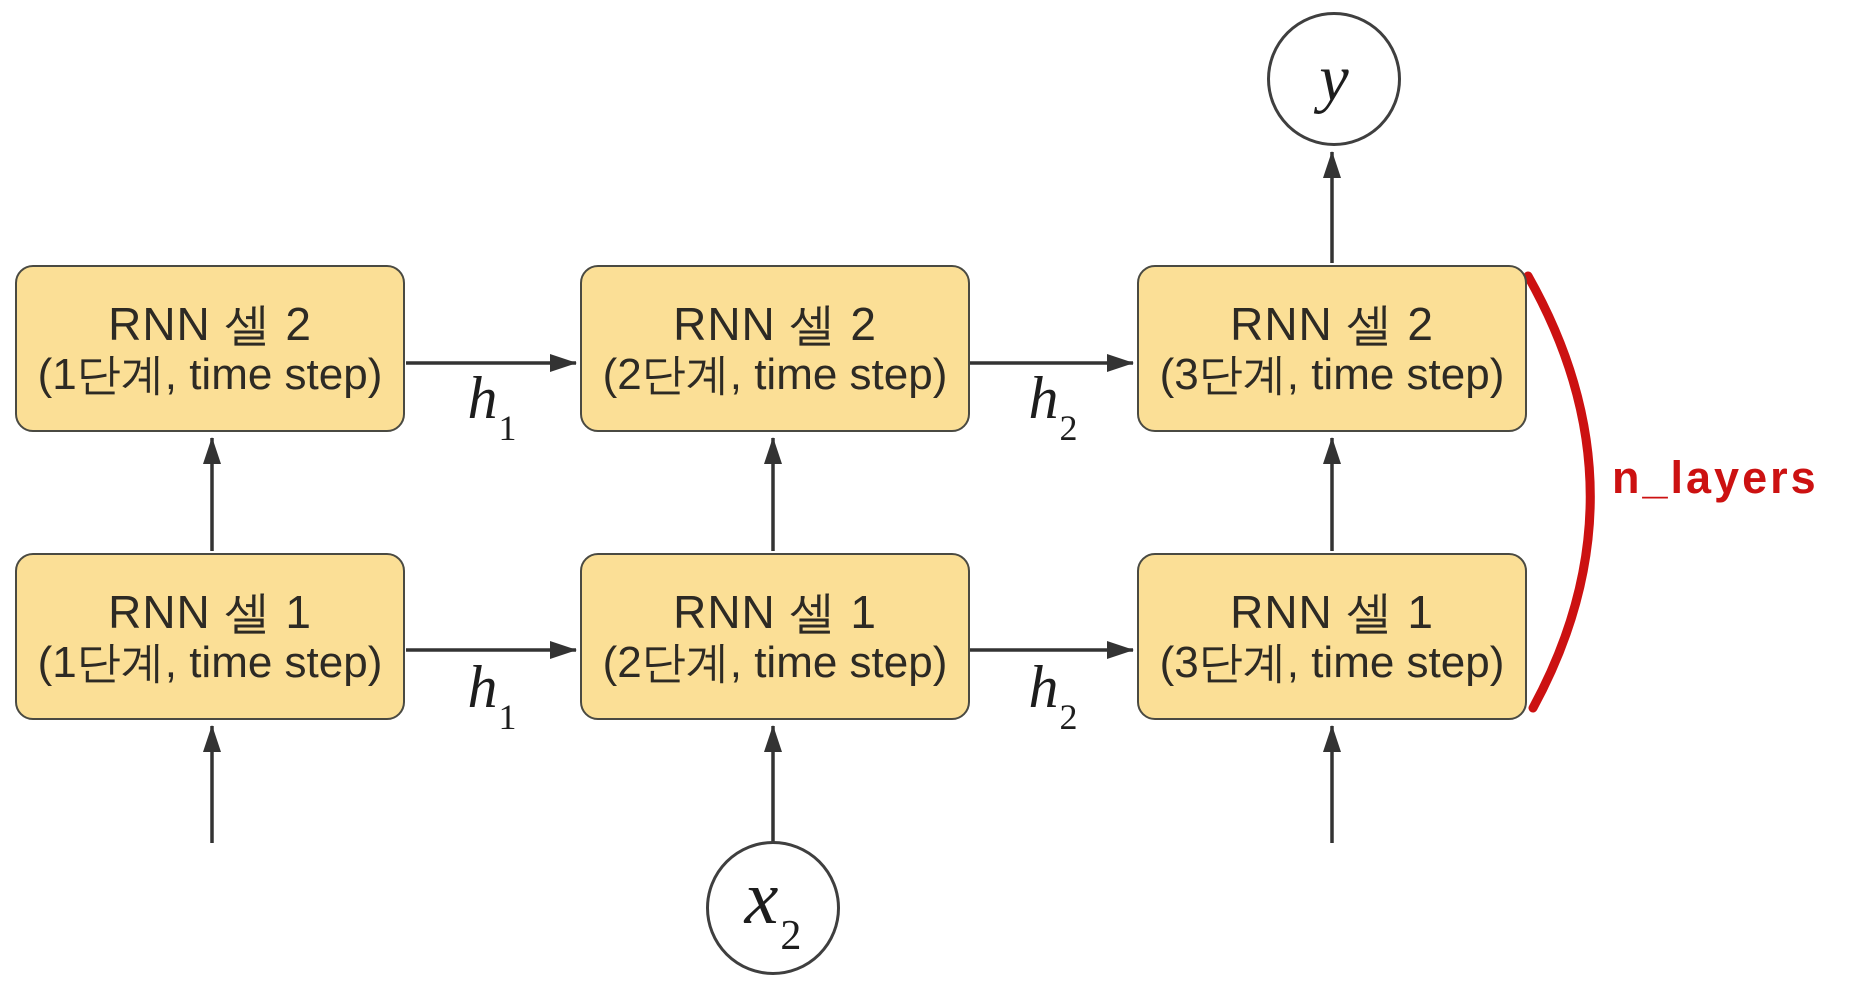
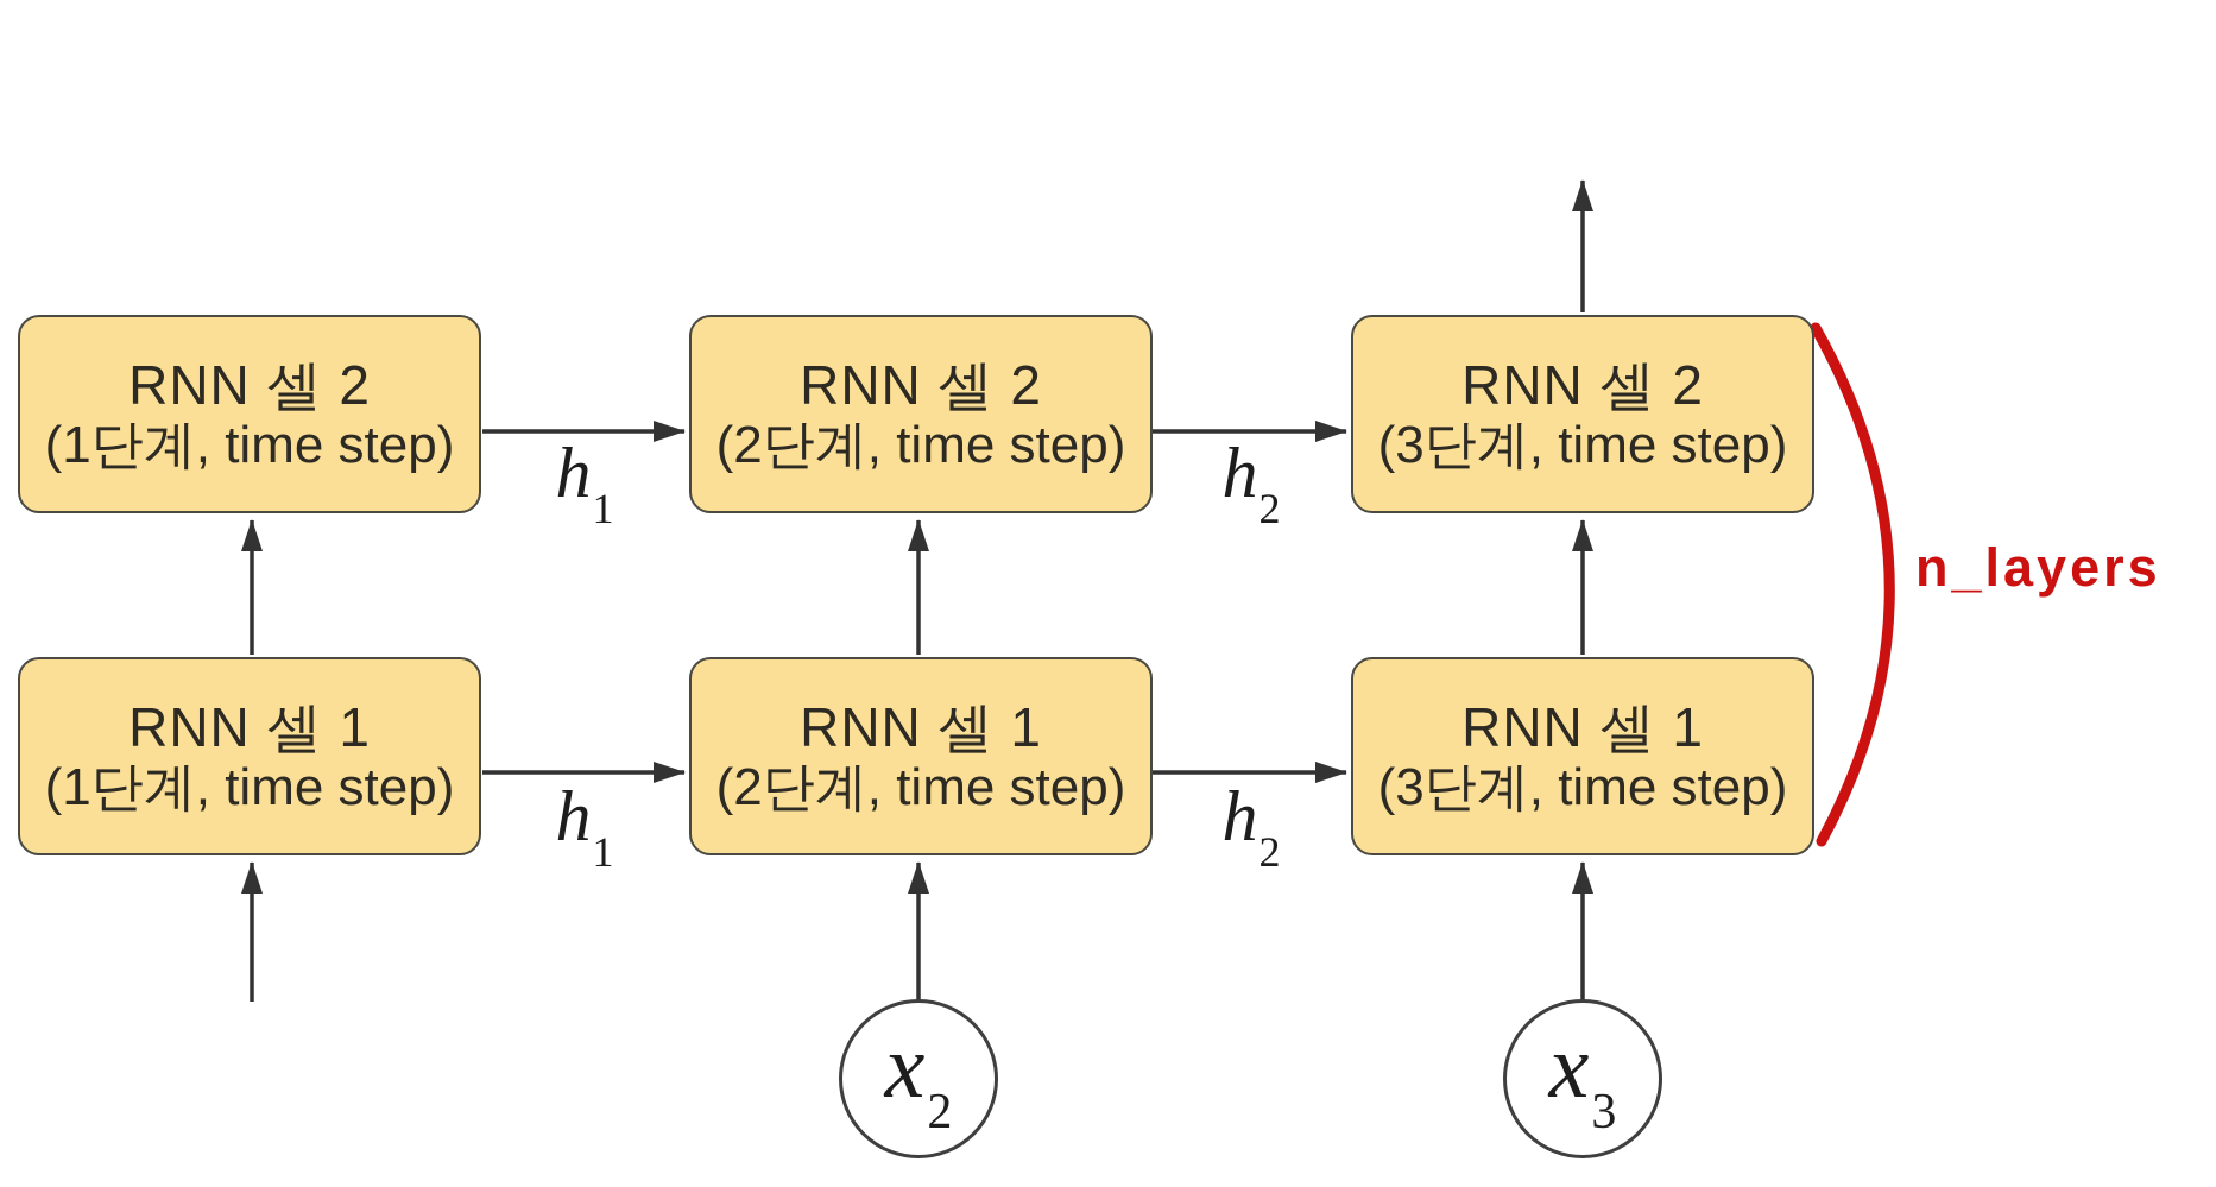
  RNN 셀 2
  (1단계, time step)
  RNN 셀 2
  (2단계, time step)
  RNN 셀 2
  (3단계, time step)
  RNN 셀 1
  (1단계, time step)
  RNN 셀 1
  (2단계, time step)
  RNN 셀 1
  (3단계, time step)
  h1
  h2
  h1
  h2
- y
  x2
+ x3
  n_layers
